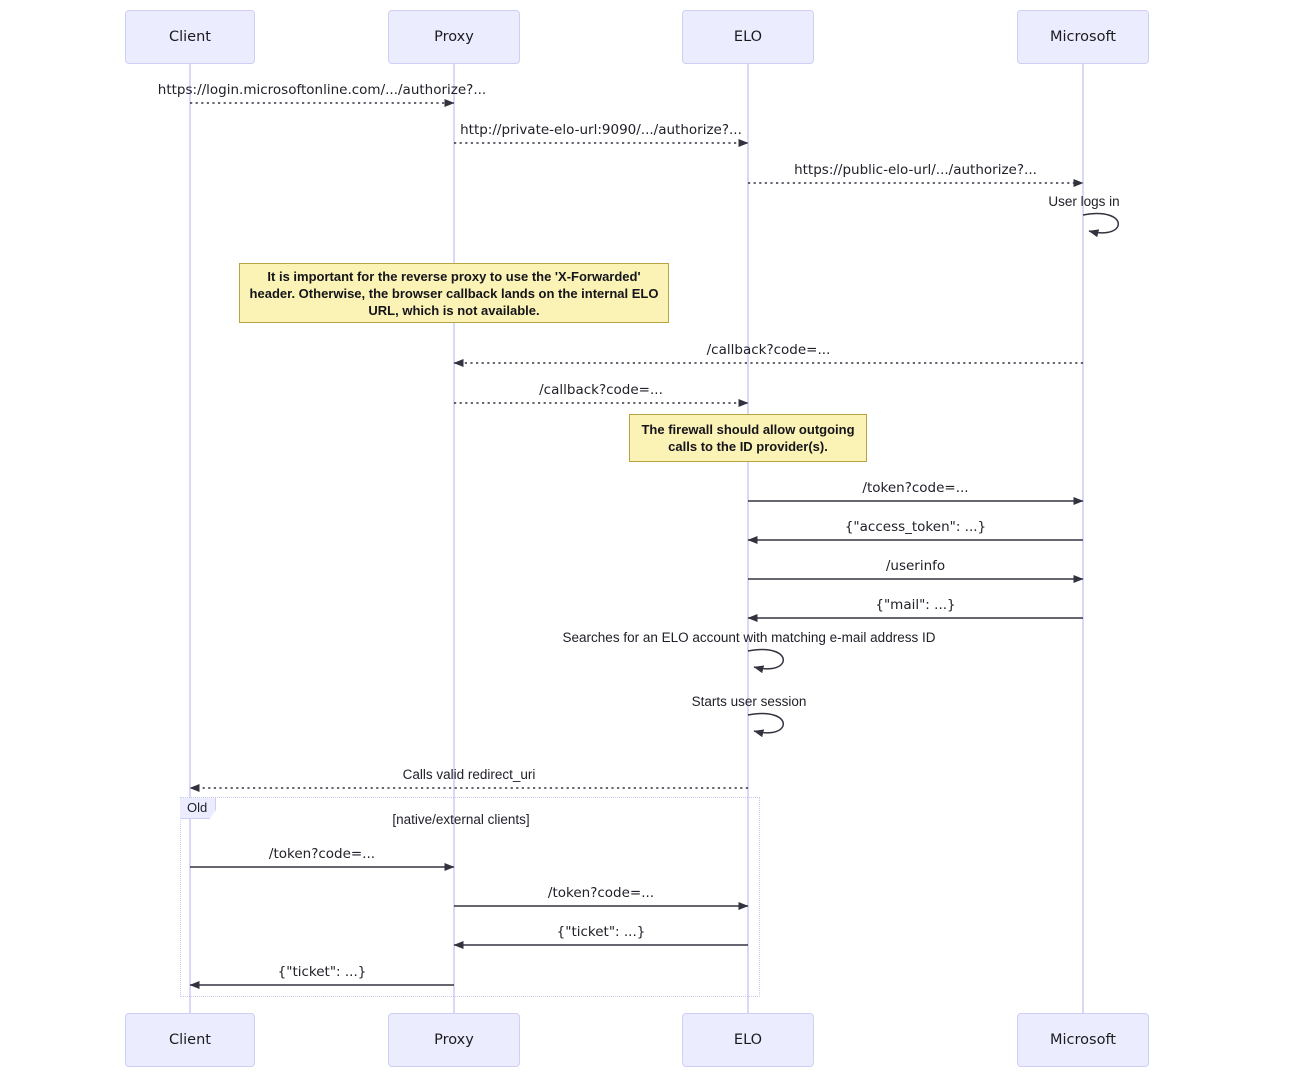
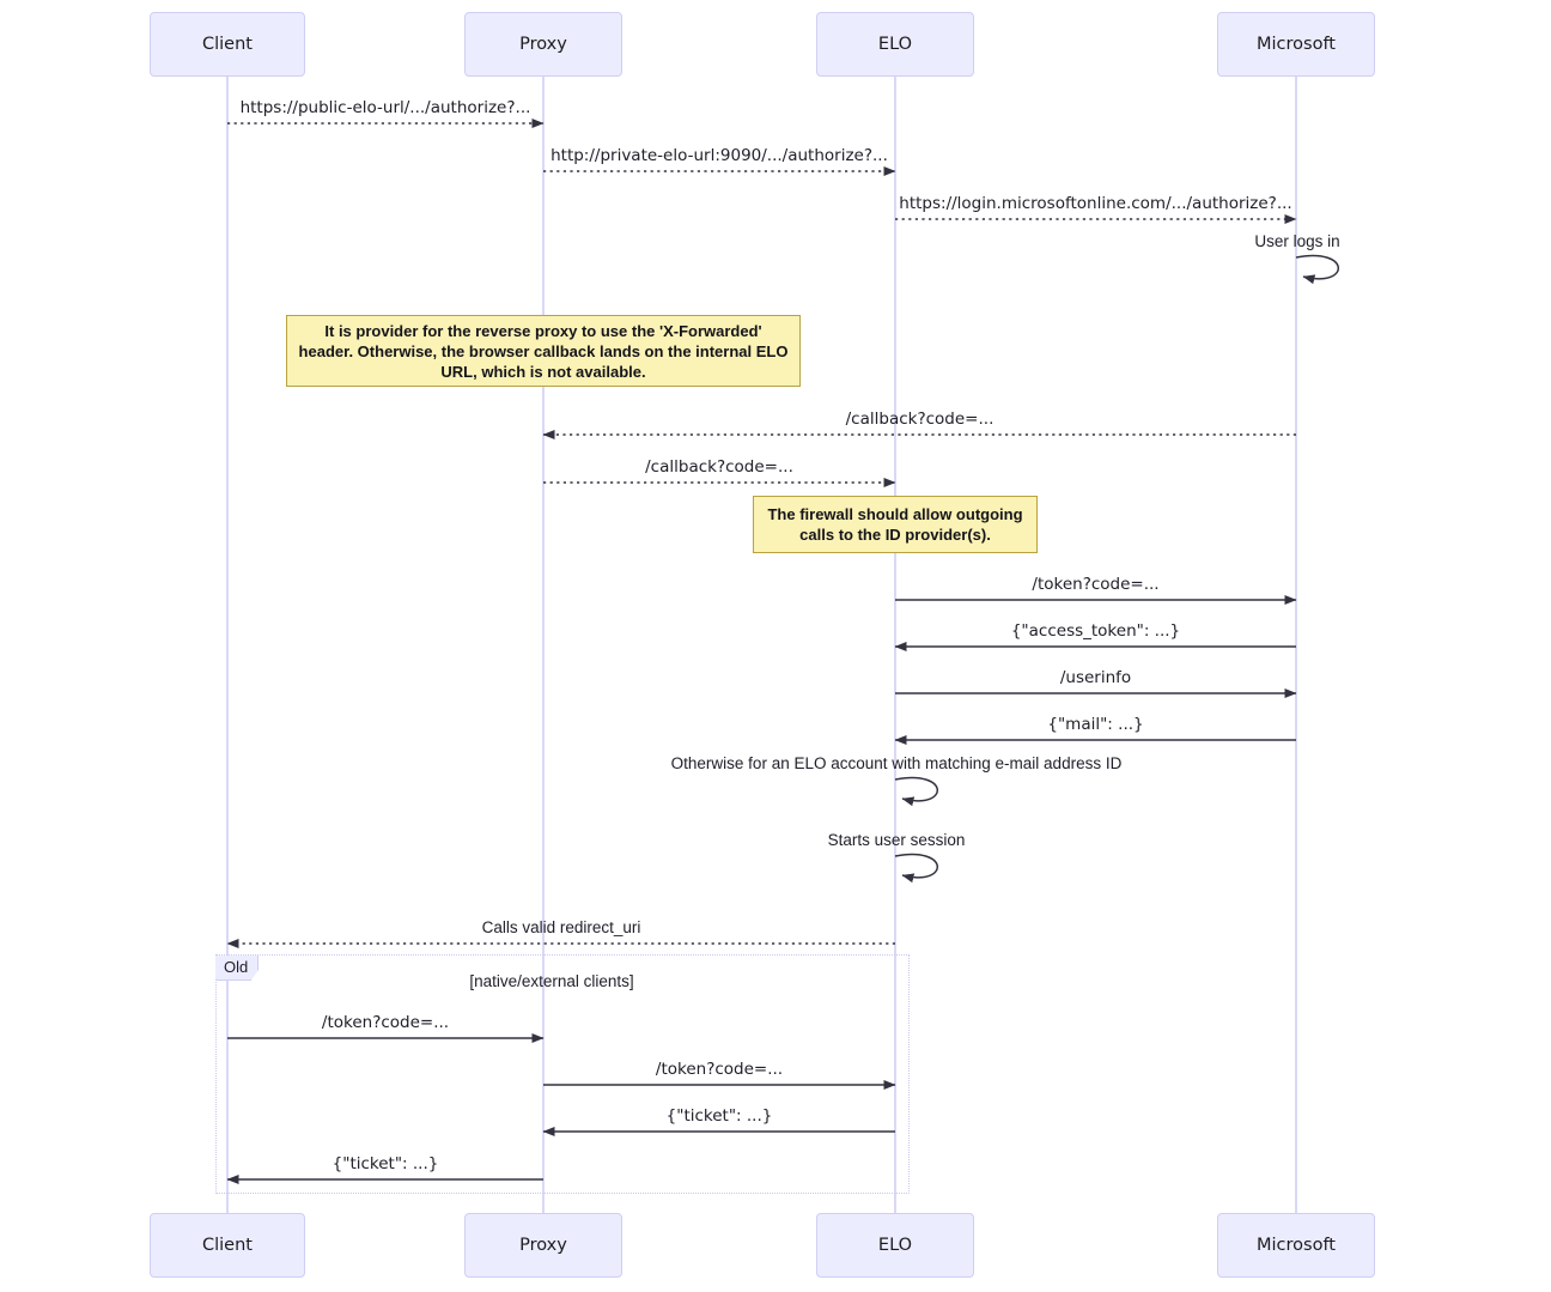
  Client
  Proxy
  ELO
  Microsoft
  Old
  [native/external clients]
- https://login.microsoftonline.com/.../authorize?...
+ https://public-elo-url/.../authorize?...
  http://private-elo-url:9090/.../authorize?...
- https://public-elo-url/.../authorize?...
+ https://login.microsoftonline.com/.../authorize?...
  User logs in
  /callback?code=...
  /callback?code=...
  /token?code=...
  {"access_token": ...}
  /userinfo
  {"mail": ...}
- Searches for an ELO account with matching e-mail address ID
+ Otherwise for an ELO account with matching e-mail address ID
  Starts user session
  Calls valid redirect_uri
  /token?code=...
  /token?code=...
  {"ticket": ...}
  {"ticket": ...}
- It is important for the reverse proxy to use the 'X-Forwarded' header. Otherwise, the browser callback lands on the internal ELO URL, which is not available.
+ It is provider for the reverse proxy to use the 'X-Forwarded' header. Otherwise, the browser callback lands on the internal ELO URL, which is not available.
  The firewall should allow outgoing calls to the ID provider(s).
  Client
  Proxy
  ELO
  Microsoft
